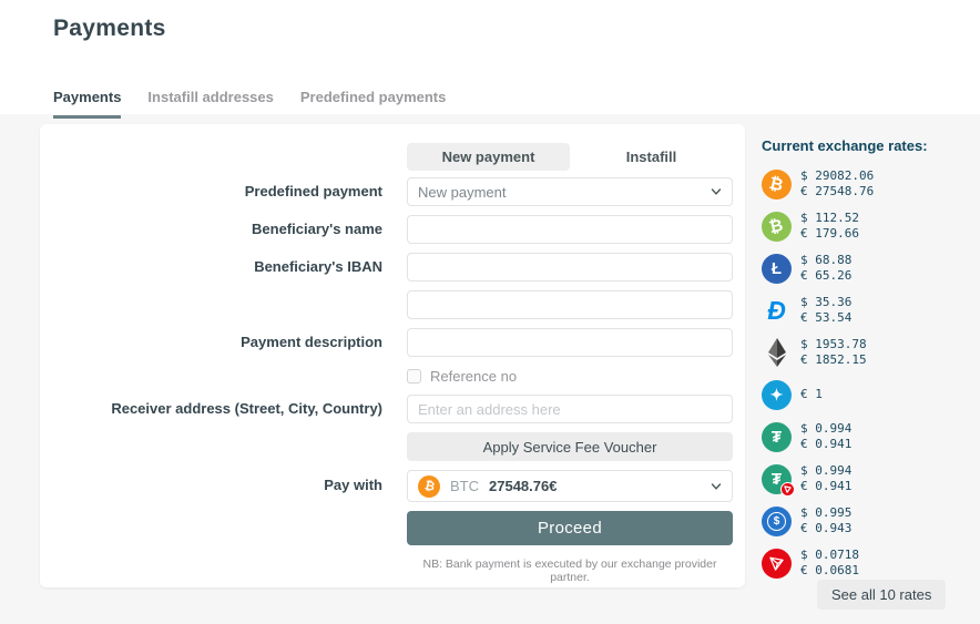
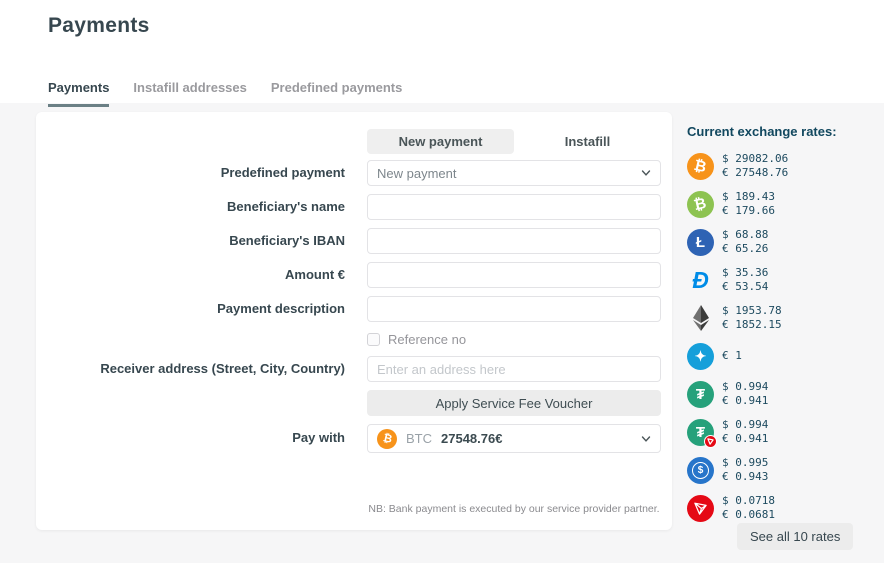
  Payments
  Payments
  Instafill addresses
  Predefined payments
  New payment
  Instafill
  Predefined payment
  New payment
  Beneficiary's name
  Beneficiary's IBAN
+ Amount €
  Payment description
  Reference no
  Receiver address (Street, City, Country)
  Enter an address here
  Apply Service Fee Voucher
  Pay with
  BTC
  27548.76€
- Proceed
- NB: Bank payment is executed by our exchange provider partner.
+ NB: Bank payment is executed by our service provider partner.
  Current exchange rates:
  $ 29082.06
  € 27548.76
- $ 112.52
+ $ 189.43
  € 179.66
  Ł
  $ 68.88
  € 65.26
  Ð
  $ 35.36
  € 53.54
  $ 1953.78
  € 1852.15
  ✦
  € 1
  ₮
  $ 0.994
  € 0.941
  ₮
  $ 0.994
  € 0.941
  $
  $ 0.995
  € 0.943
  $ 0.0718
  € 0.0681
  See all 10 rates
